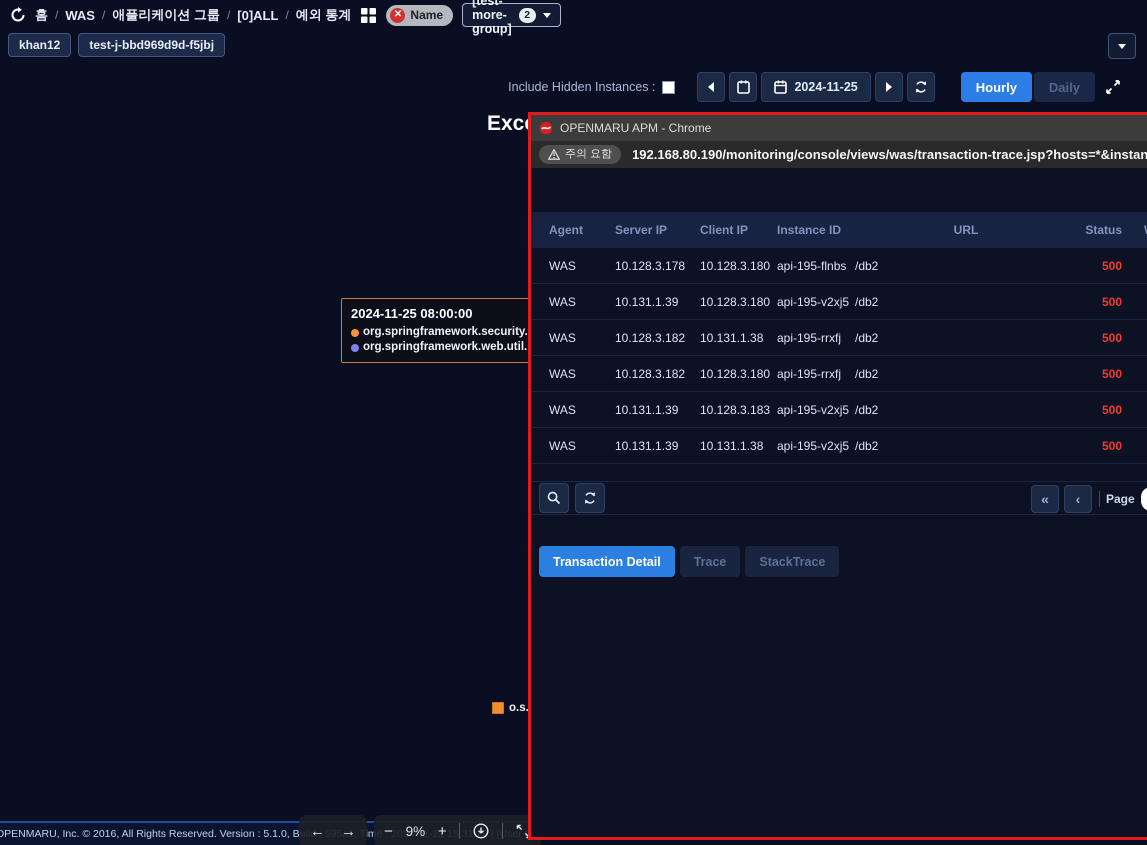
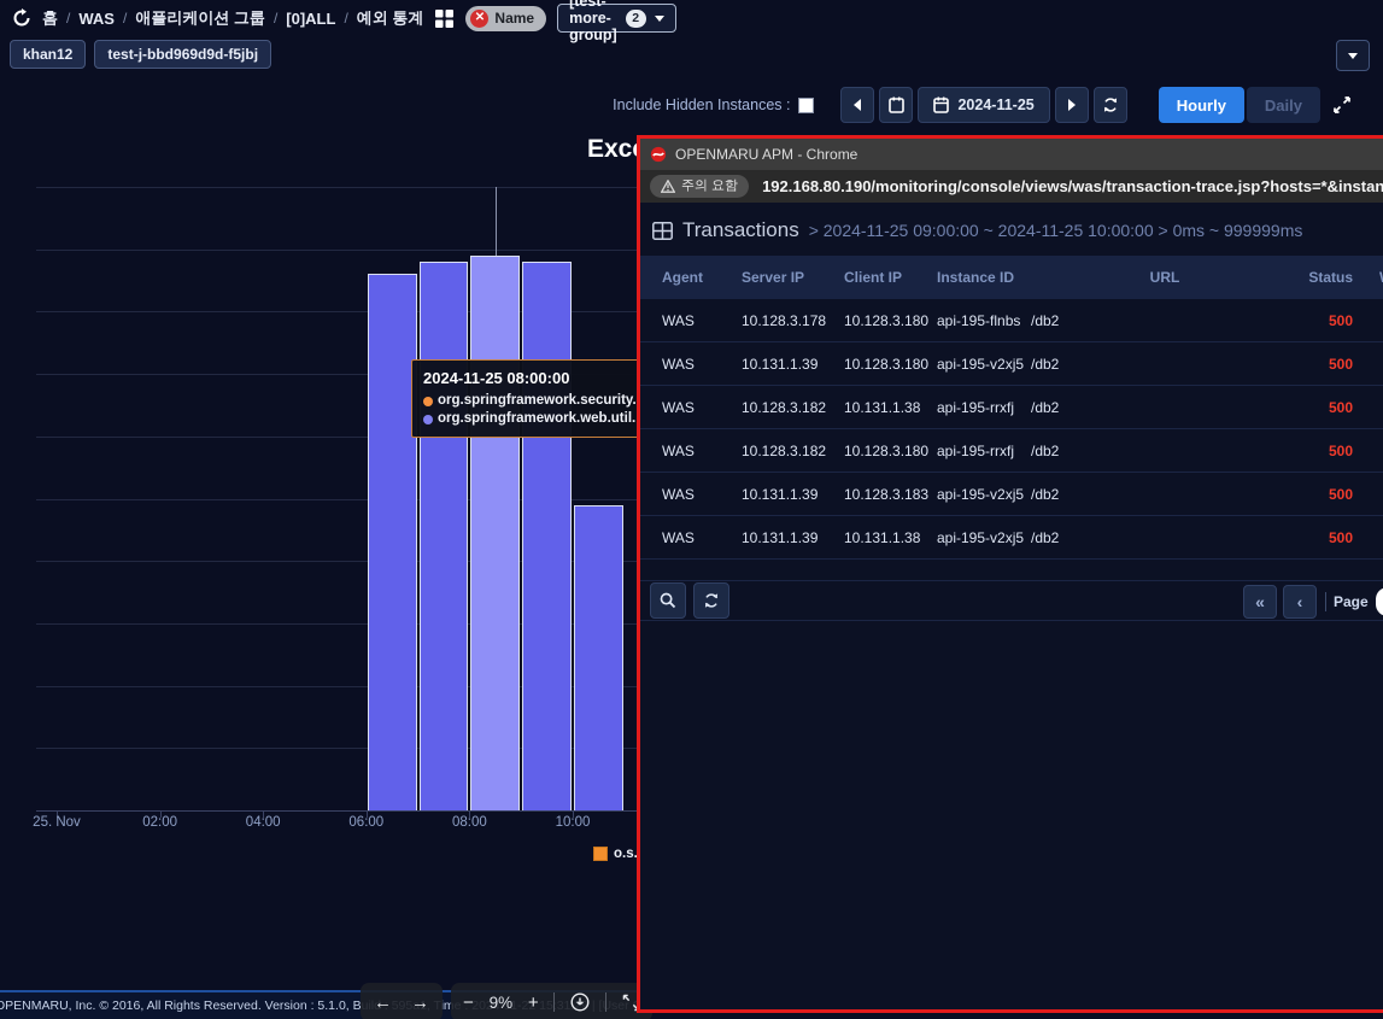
  홈
  /
  WAS
  /
  애플리케이션 그룹
  /
  [0]ALL
  /
  예외 통계
  ✕
  Name
  [test-more-group]
  2
  khan12
  test-j-bbd969d9d-f5jbj
  Include Hidden Instances :
  2024-11-25
  Hourly
  Daily
+ 25. Nov
+ 02:00
+ 04:00
+ 06:00
+ 08:00
+ 10:00
  o.s
  2024-11-25 08:00:00
  org.springframework.security.
  org.springframework.web.util.
  OPENMARU APM - Chrome
  주의 요함
  192.168.80.190/monitoring/console/views/was/transaction-trace.jsp?hosts=*&instan
+ Transactions
+ > 2024-11-25 09:00:00 ~ 2024-11-25 10:00:00 > 0ms ~ 999999ms
  Agent
  Server IP
  Client IP
  Instance ID
  URL
  Status
  WAS
  10.128.3.178
  10.128.3.180
  api-195-flnbs
  /db2
  500
  WAS
  10.131.1.39
  10.128.3.180
  api-195-v2xj5
  /db2
  500
  WAS
  10.128.3.182
  10.131.1.38
  api-195-rrxfj
  /db2
  500
  WAS
  10.128.3.182
  10.128.3.180
  api-195-rrxfj
  /db2
  500
  WAS
  10.131.1.39
  10.128.3.183
  api-195-v2xj5
  /db2
  500
  WAS
  10.131.1.39
  10.131.1.38
  api-195-v2xj5
  /db2
  500
  «
  ‹
  Page
- Transaction Detail
- Trace
- StackTrace
  ←
  →
  −
  9%
  +
